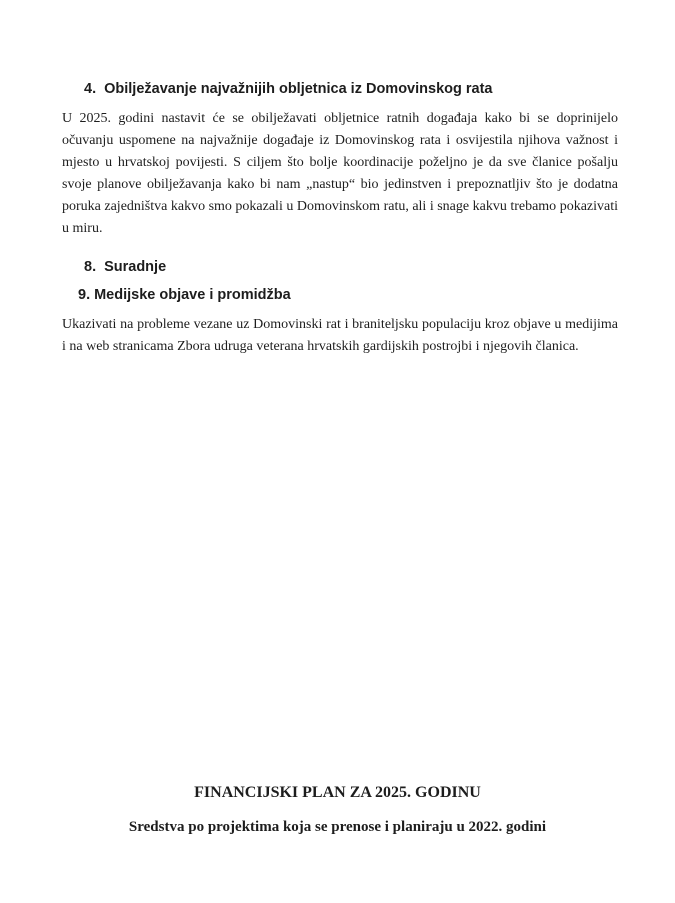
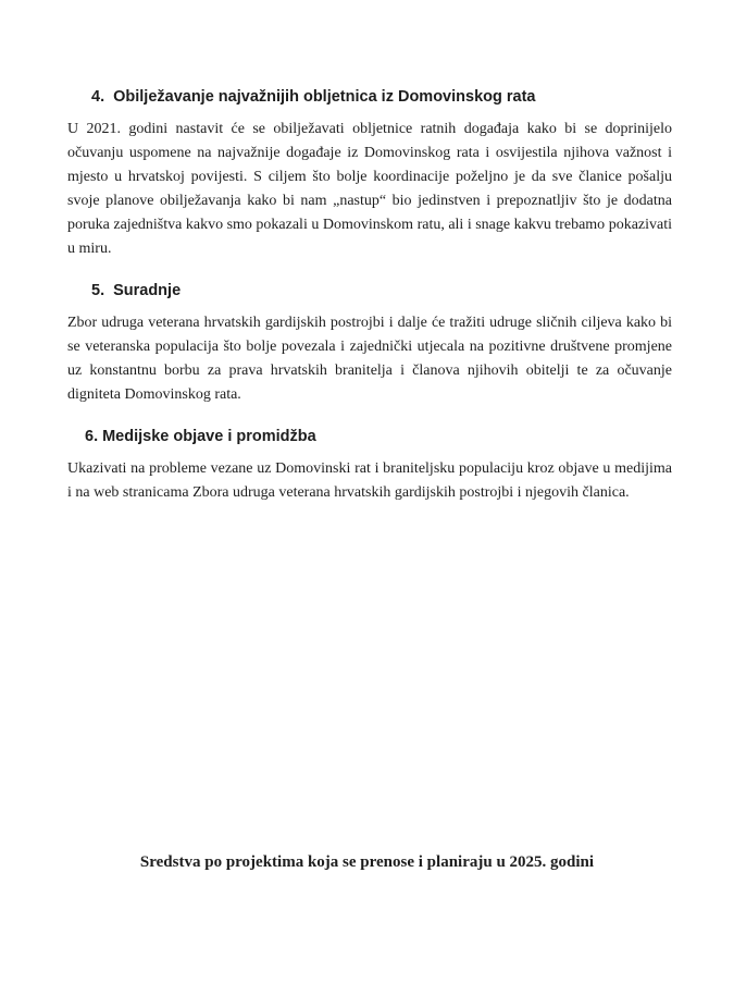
  4. Obilježavanje najvažnijih obljetnica iz Domovinskog rata
- U 2025. godini nastavit će se obilježavati obljetnice ratnih događaja kako bi se doprinijelo očuvanju uspomene na najvažnije događaje iz Domovinskog rata i osvijestila njihova važnost i mjesto u hrvatskoj povijesti. S ciljem što bolje koordinacije poželjno je da sve članice pošalju svoje planove obilježavanja kako bi nam „nastup“ bio jedinstven i prepoznatljiv što je dodatna poruka zajedništva kakvo smo pokazali u Domovinskom ratu, ali i snage kakvu trebamo pokazivati u miru.
+ U 2021. godini nastavit će se obilježavati obljetnice ratnih događaja kako bi se doprinijelo očuvanju uspomene na najvažnije događaje iz Domovinskog rata i osvijestila njihova važnost i mjesto u hrvatskoj povijesti. S ciljem što bolje koordinacije poželjno je da sve članice pošalju svoje planove obilježavanja kako bi nam „nastup“ bio jedinstven i prepoznatljiv što je dodatna poruka zajedništva kakvo smo pokazali u Domovinskom ratu, ali i snage kakvu trebamo pokazivati u miru.
- 8. Suradnje
+ 5. Suradnje
+ Zbor udruga veterana hrvatskih gardijskih postrojbi i dalje će tražiti udruge sličnih ciljeva kako bi se veteranska populacija što bolje povezala i zajednički utjecala na pozitivne društvene promjene uz konstantnu borbu za prava hrvatskih branitelja i članova njihovih obitelji te za očuvanje digniteta Domovinskog rata.
- 9. Medijske objave i promidžba
+ 6. Medijske objave i promidžba
  Ukazivati na probleme vezane uz Domovinski rat i braniteljsku populaciju kroz objave u medijima i na web stranicama Zbora udruga veterana hrvatskih gardijskih postrojbi i njegovih članica.
- FINANCIJSKI PLAN ZA 2025. GODINU
- Sredstva po projektima koja se prenose i planiraju u 2022. godini
+ Sredstva po projektima koja se prenose i planiraju u 2025. godini
